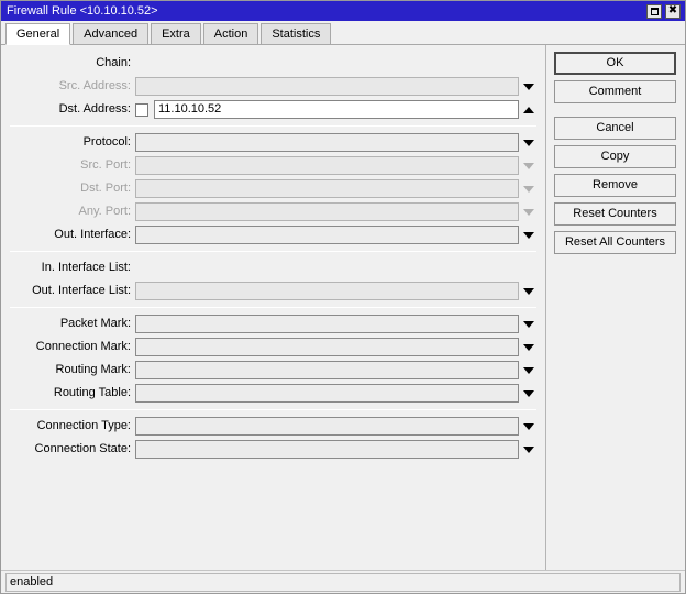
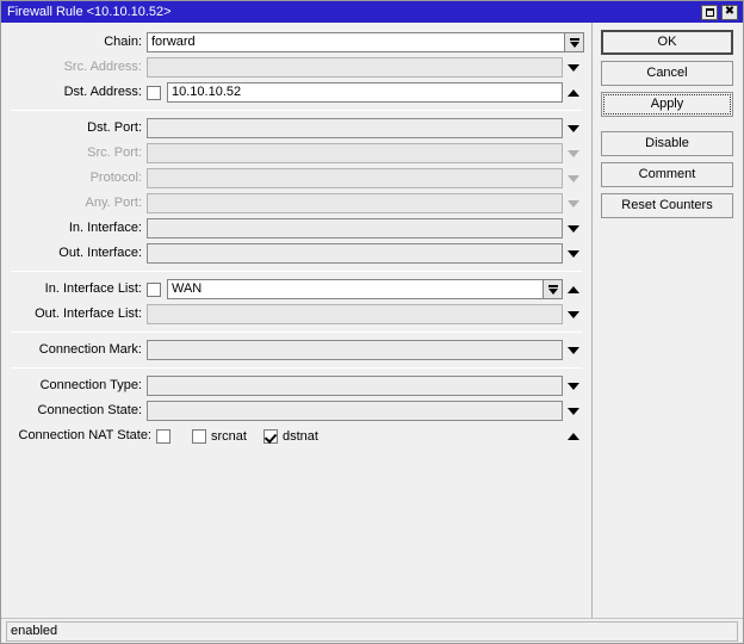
  Firewall Rule <10.10.10.52>
  ✖
- General
- Advanced
- Extra
- Action
- Statistics
  Chain:
+ forward
  Src. Address:
  Dst. Address:
- 11.10.10.52
+ 10.10.10.52
- Protocol:
+ Dst. Port:
  Src. Port:
- Dst. Port:
+ Protocol:
  Any. Port:
+ In. Interface:
  Out. Interface:
  In. Interface List:
+ WAN
  Out. Interface List:
- Packet Mark:
  Connection Mark:
- Routing Mark:
- Routing Table:
  Connection Type:
  Connection State:
+ Connection NAT State:
+ srcnat
+ dstnat
  OK
- Comment
+ Cancel
+ Apply
+ Disable
- Cancel
+ Comment
- Copy
- Remove
  Reset Counters
- Reset All Counters
  enabled
